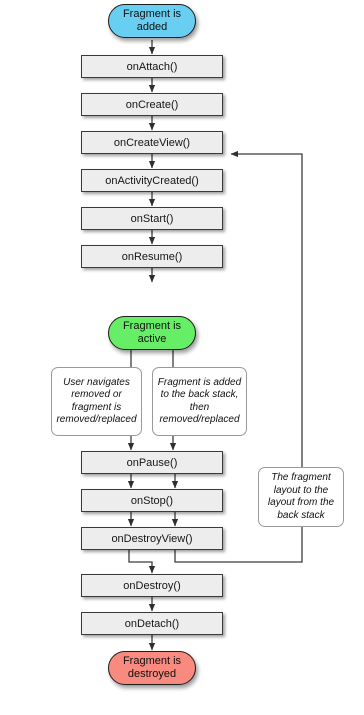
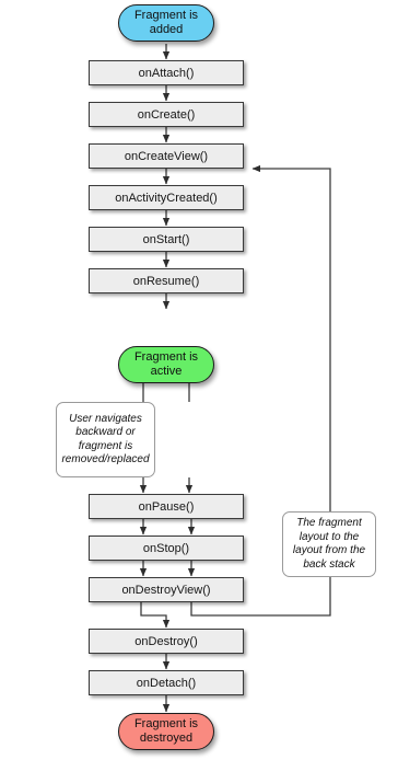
  Fragment is
  added
  onAttach()
  onCreate()
  onCreateView()
  onActivityCreated()
  onStart()
  onResume()
  Fragment is
  active
- User navigates removed or fragment is removed/replaced
+ User navigates backward or fragment is removed/replaced
- Fragment is added to the back stack, then removed/replaced
  onPause()
  onStop()
  onDestroyView()
  The fragment layout to the layout from the back stack
  onDestroy()
  onDetach()
  Fragment is
  destroyed
